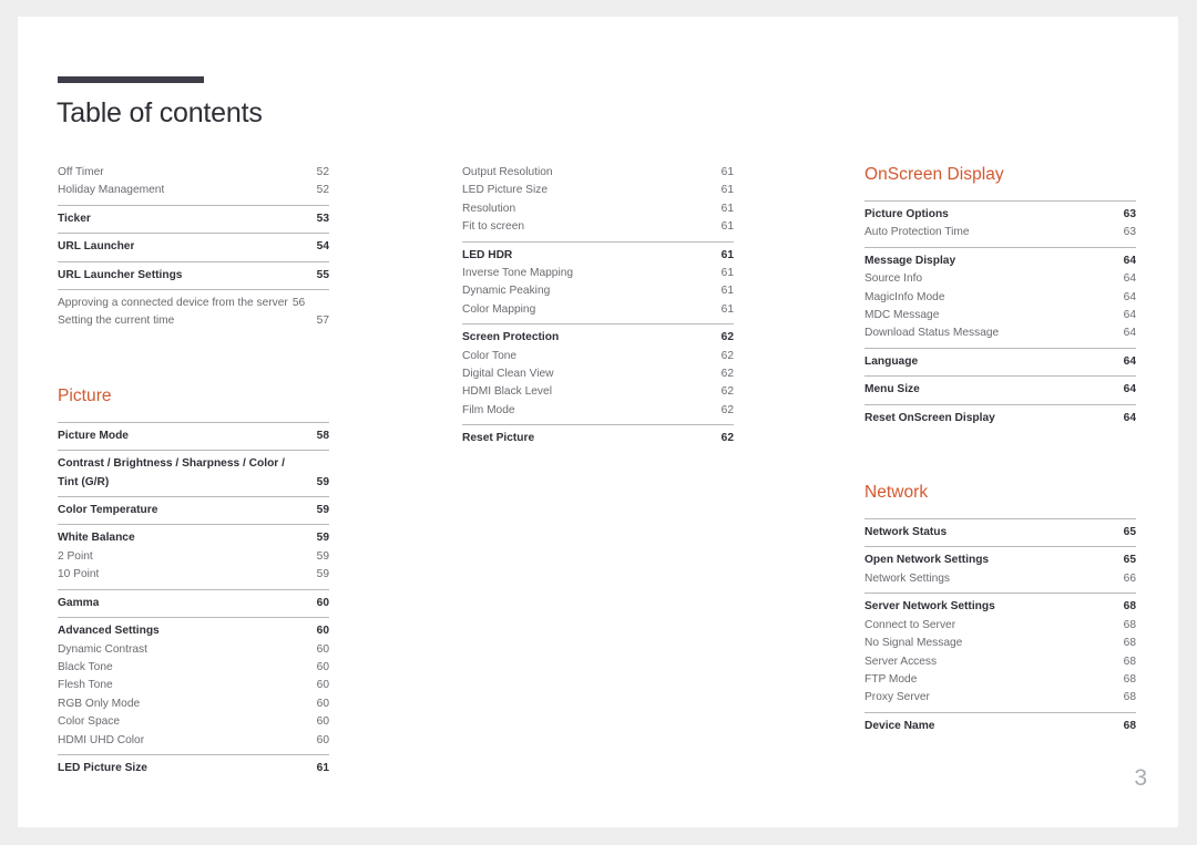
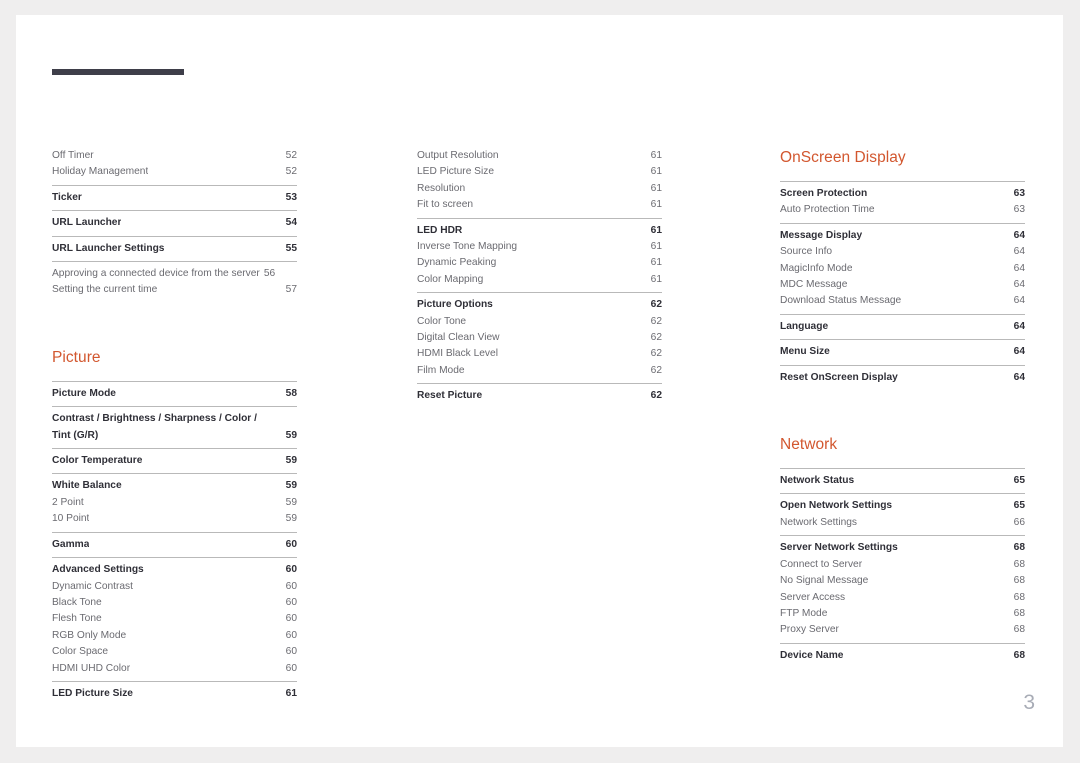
- Table of contents
  Off Timer
  52
  Holiday Management
  52
  Ticker
  53
  URL Launcher
  54
  URL Launcher Settings
  55
  Approving a connected device from the server
  56
  Setting the current time
  57
  Picture
  Picture Mode
  58
  Contrast / Brightness / Sharpness / Color /
  Tint (G/R)
  59
  Color Temperature
  59
  White Balance
  59
  2 Point
  59
  10 Point
  59
  Gamma
  60
  Advanced Settings
  60
  Dynamic Contrast
  60
  Black Tone
  60
  Flesh Tone
  60
  RGB Only Mode
  60
  Color Space
  60
  HDMI UHD Color
  60
  LED Picture Size
  61
  Output Resolution
  61
  LED Picture Size
  61
  Resolution
  61
  Fit to screen
  61
  LED HDR
  61
  Inverse Tone Mapping
  61
  Dynamic Peaking
  61
  Color Mapping
  61
- Screen Protection
+ Picture Options
  62
  Color Tone
  62
  Digital Clean View
  62
  HDMI Black Level
  62
  Film Mode
  62
  Reset Picture
  62
  OnScreen Display
- Picture Options
+ Screen Protection
  63
  Auto Protection Time
  63
  Message Display
  64
  Source Info
  64
  MagicInfo Mode
  64
  MDC Message
  64
  Download Status Message
  64
  Language
  64
  Menu Size
  64
  Reset OnScreen Display
  64
  Network
  Network Status
  65
  Open Network Settings
  65
  Network Settings
  66
  Server Network Settings
  68
  Connect to Server
  68
  No Signal Message
  68
  Server Access
  68
  FTP Mode
  68
  Proxy Server
  68
  Device Name
  68
  3
